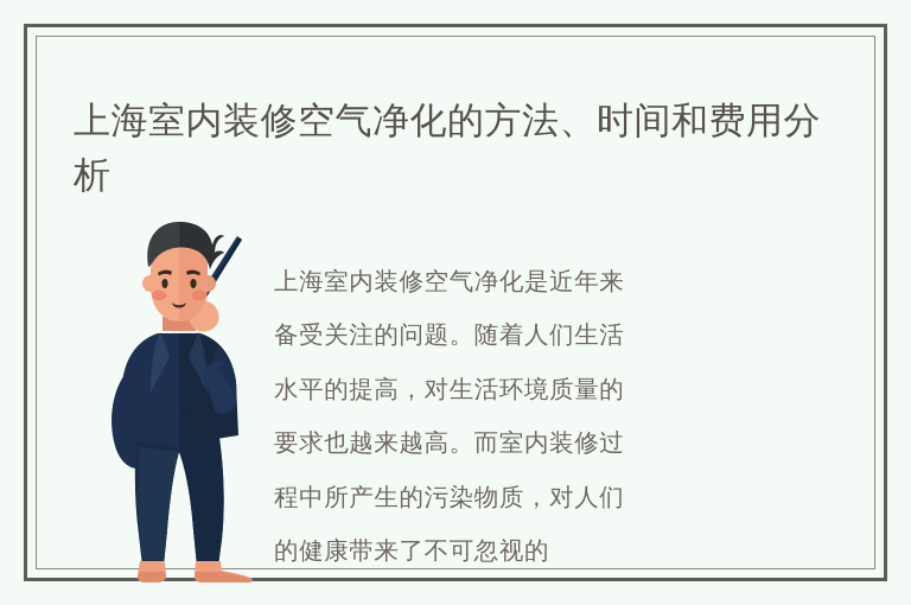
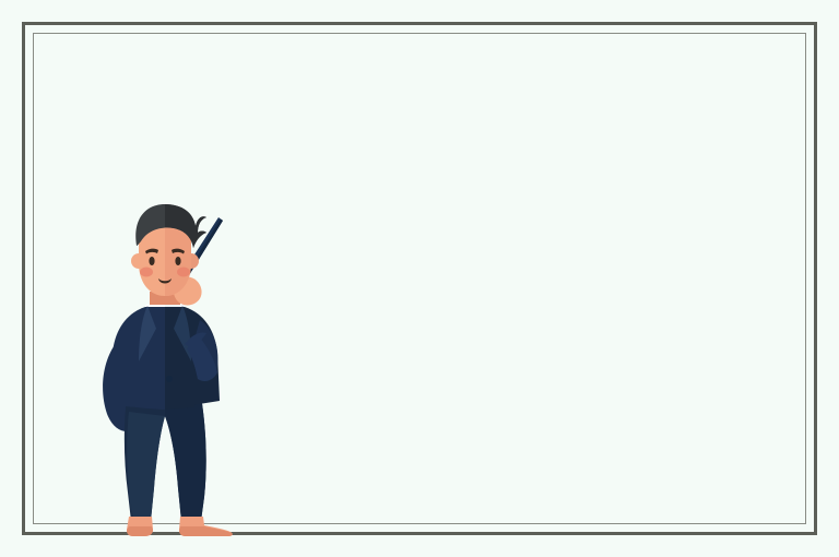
- 上海室内装修空气净化的方法、时间和费用分析
- 上海室内装修空气净化是近年来备受关注的问题。随着人们生活水平的提高，对生活环境质量的要求也越来越高。而室内装修过程中所产生的污染物质，对人们的健康带来了不可忽视的
